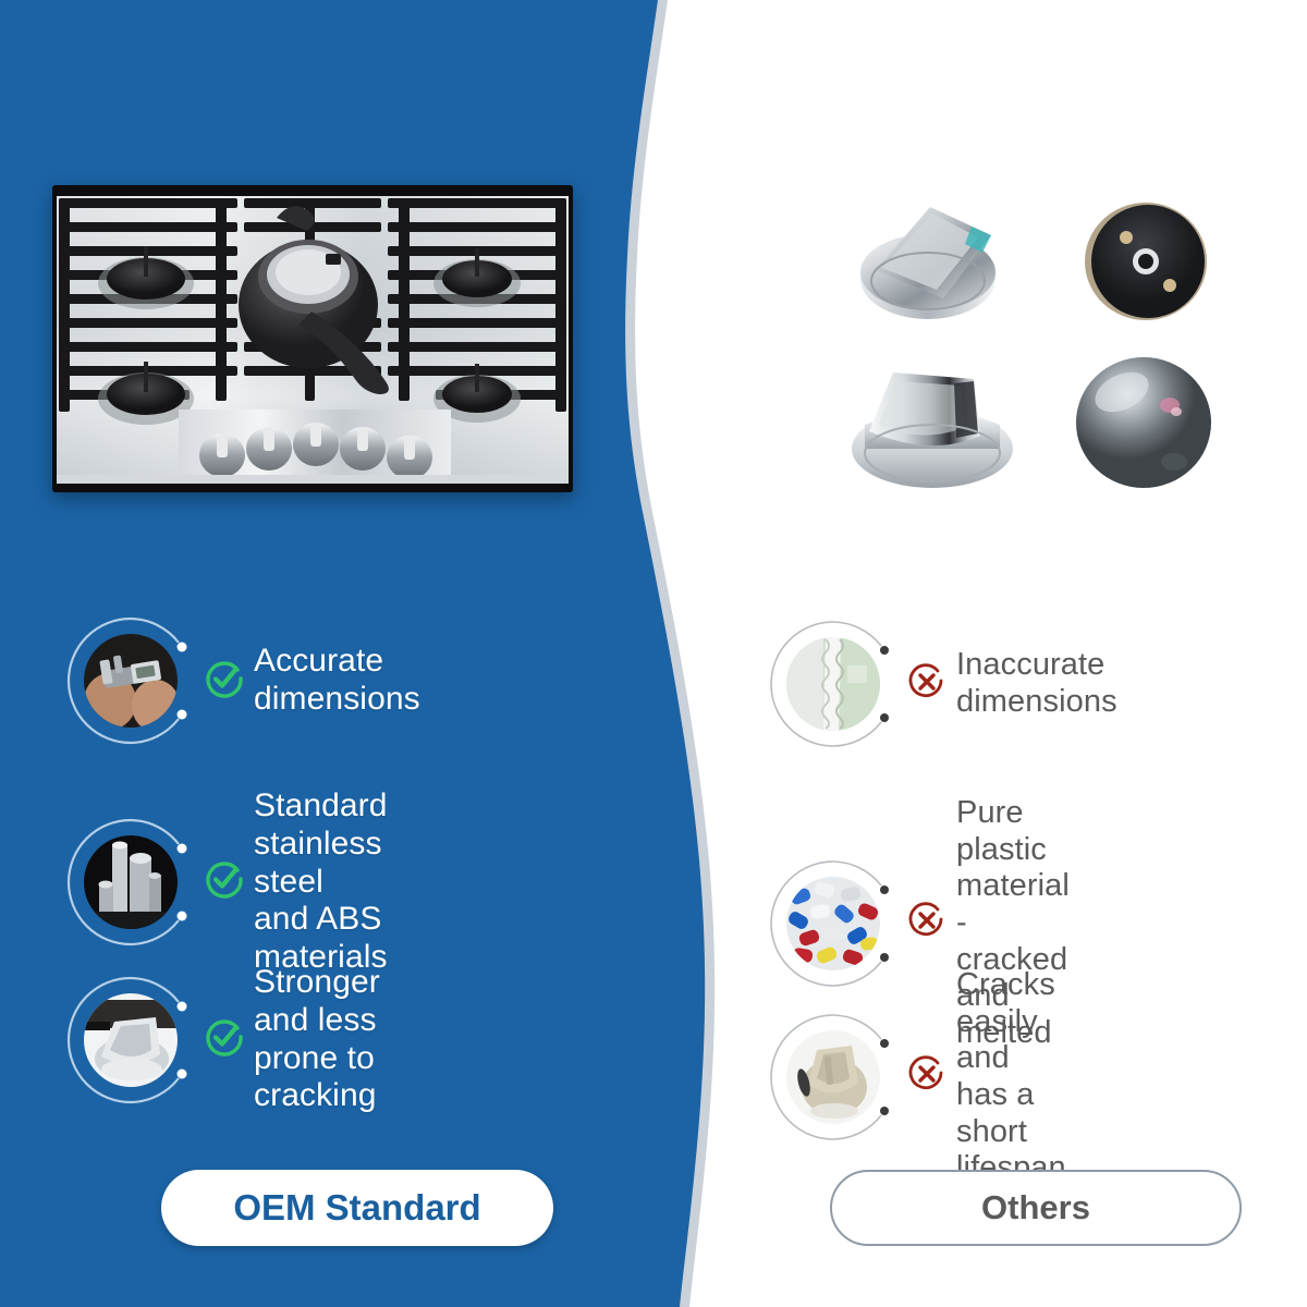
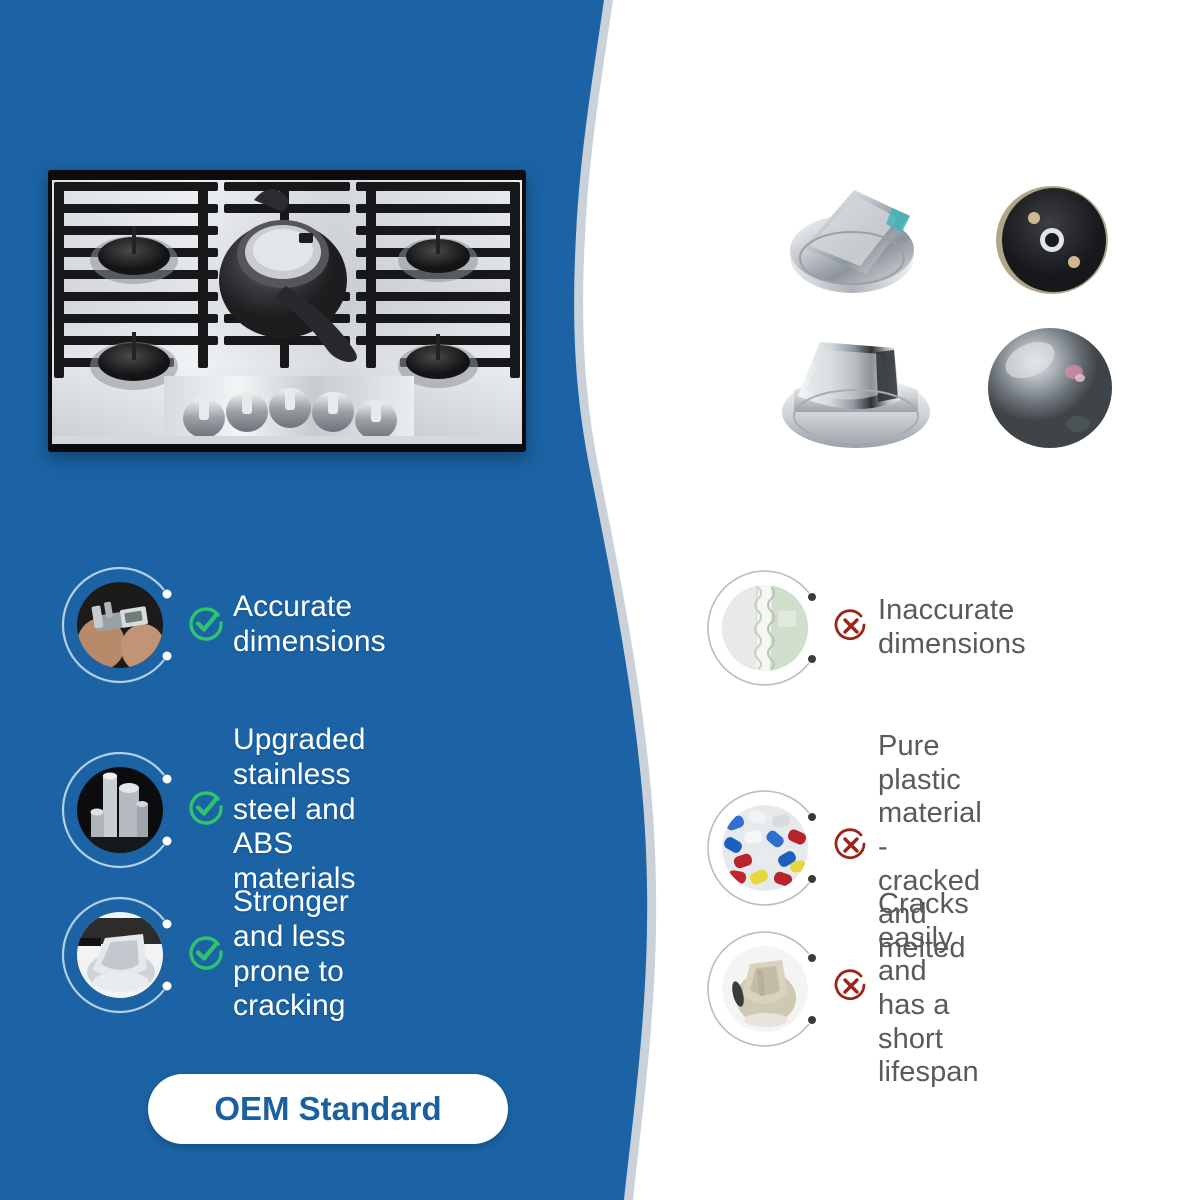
  Accurate dimensions
- Standard stainless steel and ABS materials
+ Upgraded stainless steel and ABS materials
  Stronger and less prone to cracking
  Inaccurate dimensions
  Pure plastic material - cracked and melted
  Cracks easily and has a short lifespan
  OEM Standard
- Others
